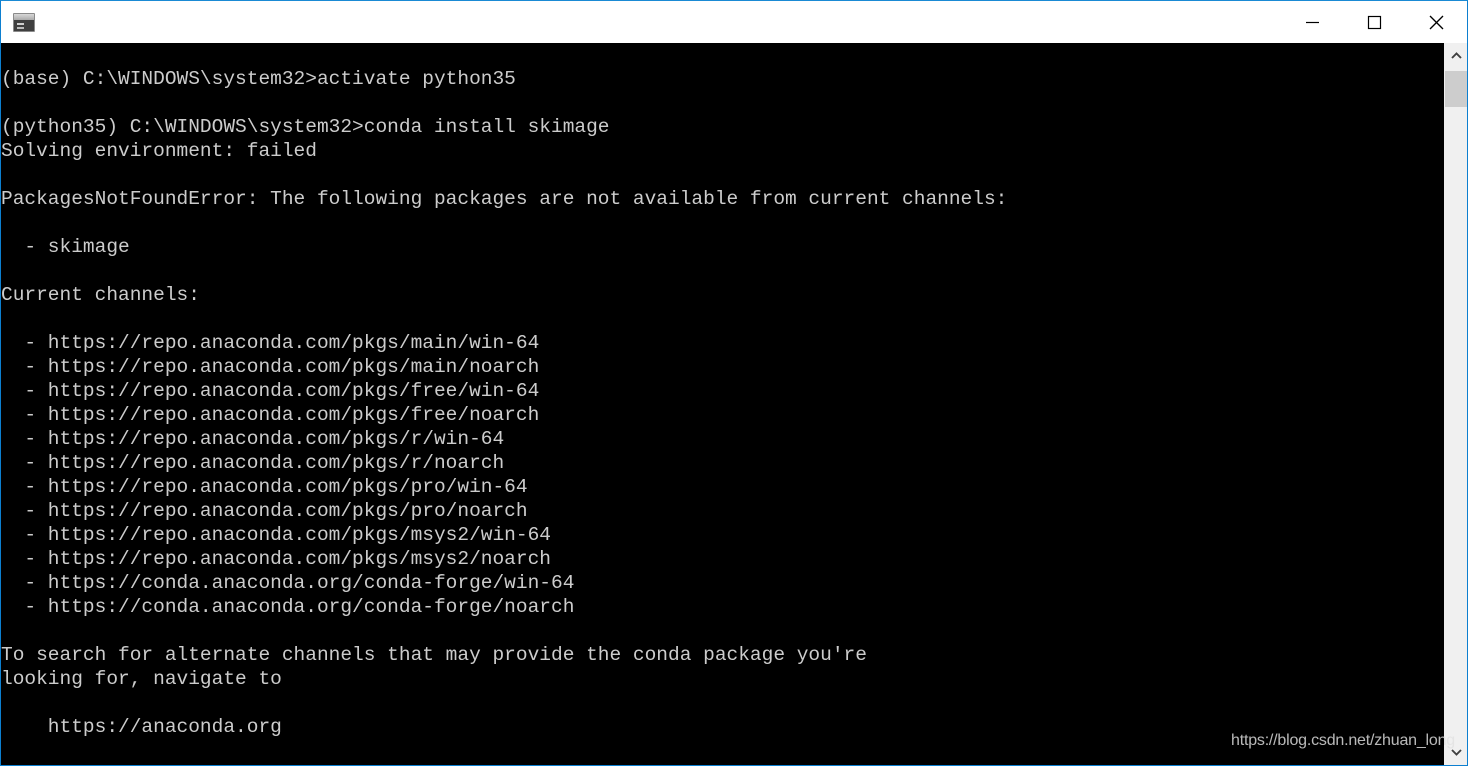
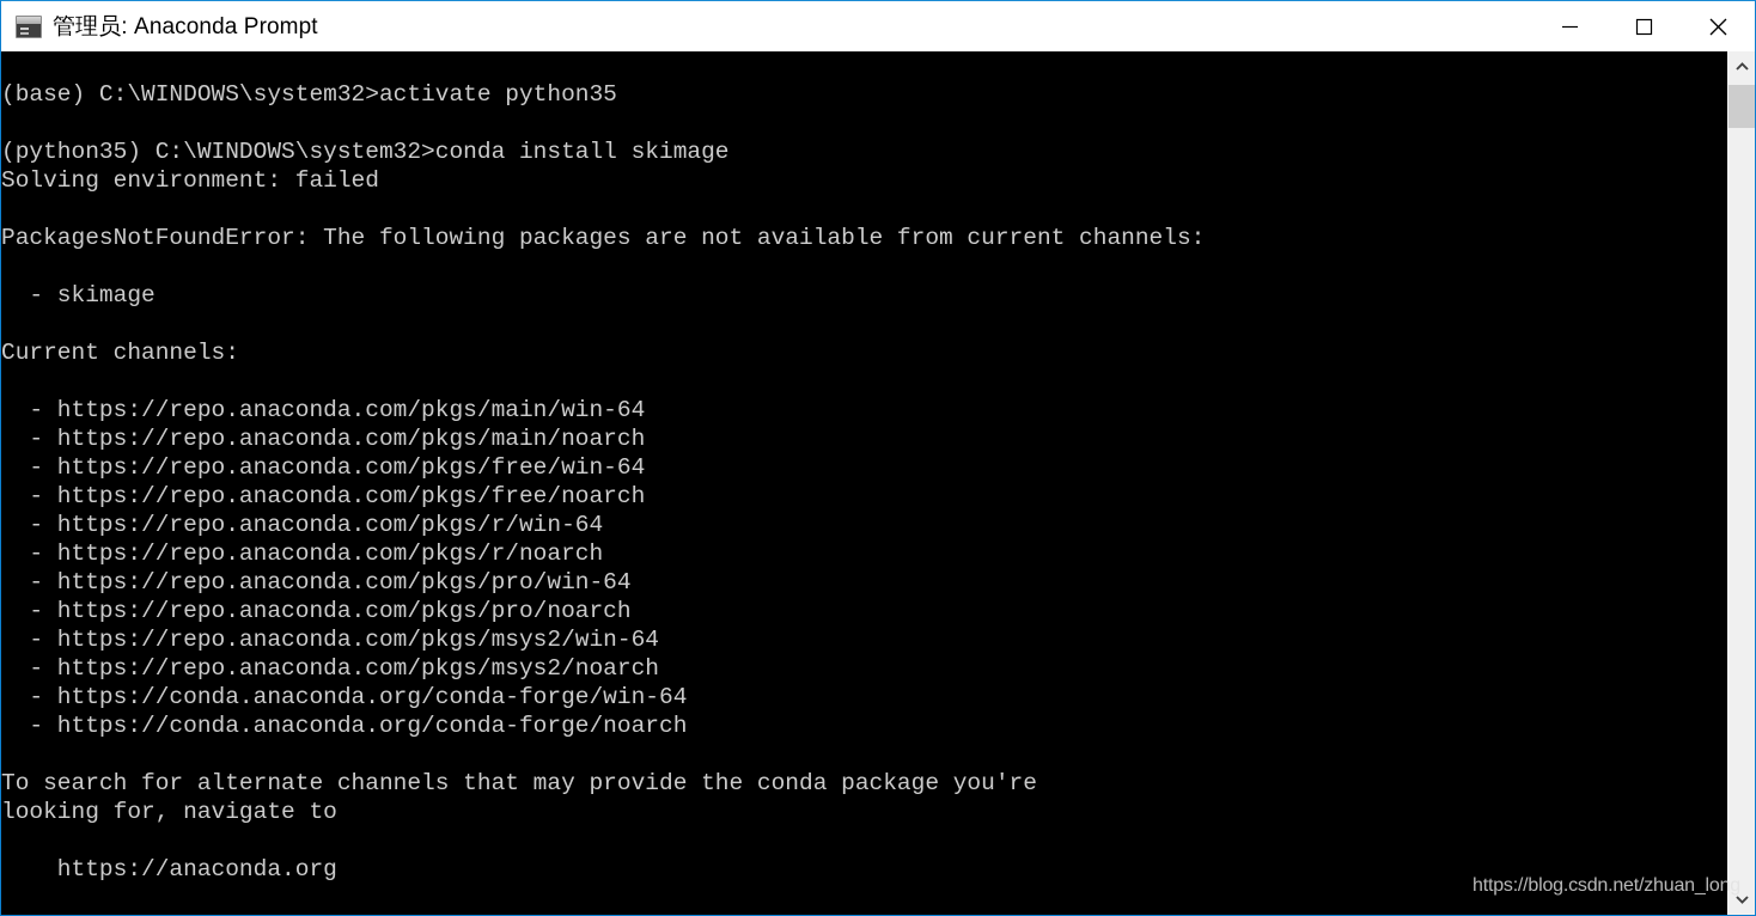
+ 管理员: Anaconda Prompt
  (base) C:\WINDOWS\system32>activate python35
  (python35) C:\WINDOWS\system32>conda install skimage
  Solving environment: failed
  PackagesNotFoundError: The following packages are not available from current channels:
  - skimage
  Current channels:
  - https://repo.anaconda.com/pkgs/main/win-64
  - https://repo.anaconda.com/pkgs/main/noarch
  - https://repo.anaconda.com/pkgs/free/win-64
  - https://repo.anaconda.com/pkgs/free/noarch
  - https://repo.anaconda.com/pkgs/r/win-64
  - https://repo.anaconda.com/pkgs/r/noarch
  - https://repo.anaconda.com/pkgs/pro/win-64
  - https://repo.anaconda.com/pkgs/pro/noarch
  - https://repo.anaconda.com/pkgs/msys2/win-64
  - https://repo.anaconda.com/pkgs/msys2/noarch
  - https://conda.anaconda.org/conda-forge/win-64
  - https://conda.anaconda.org/conda-forge/noarch
  To search for alternate channels that may provide the conda package you're
  looking for, navigate to
  https://anaconda.org
  https://blog.csdn.net/zhuan_long
